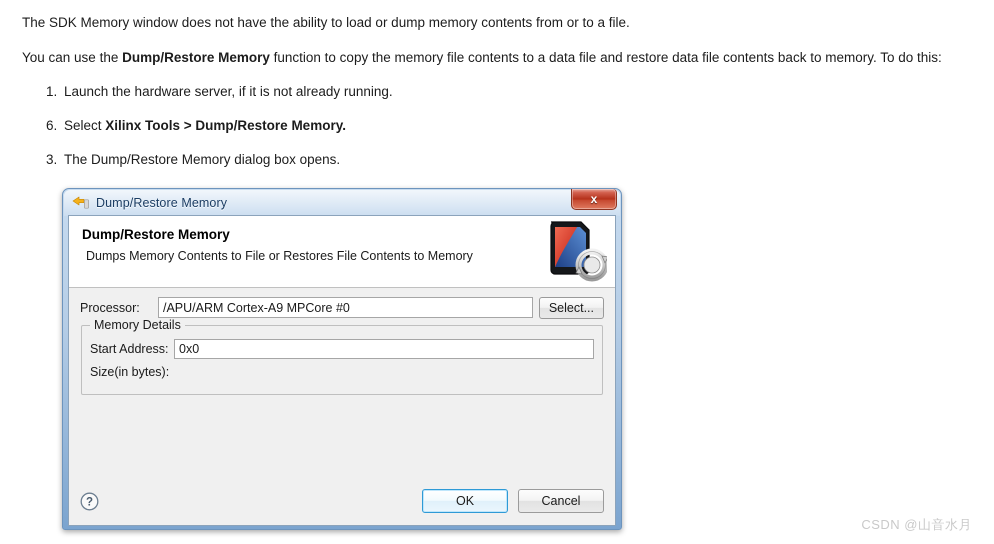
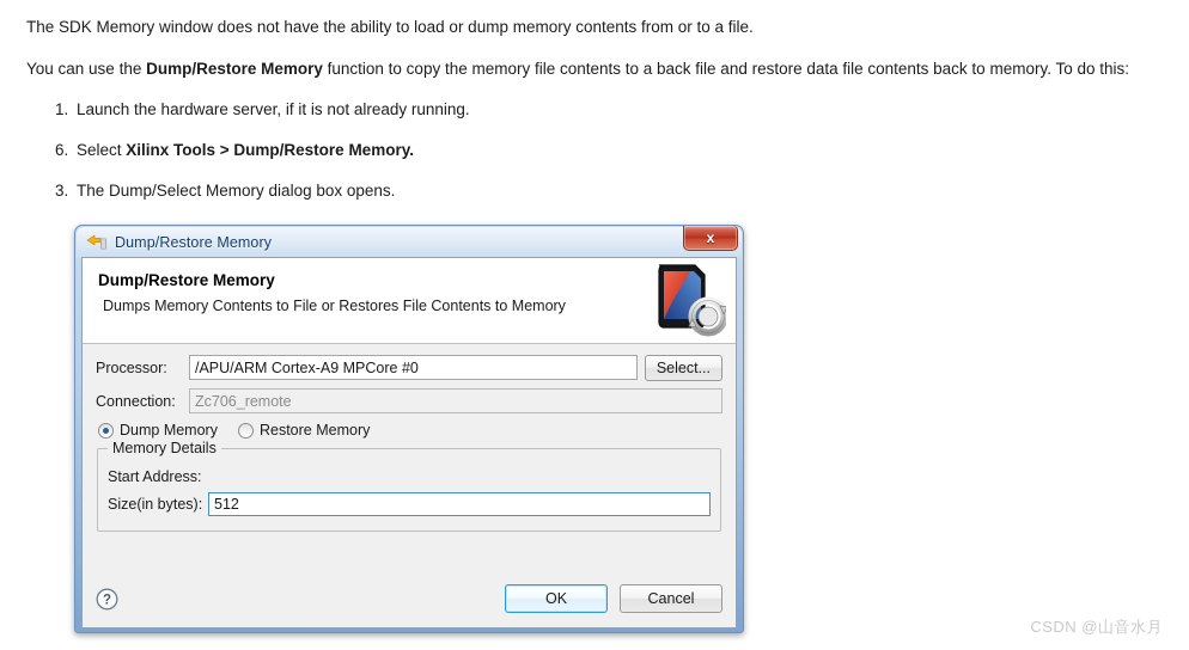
  The SDK Memory window does not have the ability to load or dump memory contents from or to a file.
- You can use the Dump/Restore Memory function to copy the memory file contents to a data file and restore data file contents back to memory. To do this:
+ You can use the Dump/Restore Memory function to copy the memory file contents to a back file and restore data file contents back to memory. To do this:
  1. Launch the hardware server, if it is not already running.
  6. Select Xilinx Tools > Dump/Restore Memory.
- 3. The Dump/Restore Memory dialog box opens.
+ 3. The Dump/Select Memory dialog box opens.
  Dump/Restore Memory
  x
  Dump/Restore Memory
  Dumps Memory Contents to File or Restores File Contents to Memory
  Processor:
  /APU/ARM Cortex-A9 MPCore #0
  Select...
+ Connection:
+ Zc706_remote
+ Dump Memory
+ Restore Memory
  Memory Details
  Start Address:
- 0x0
  Size(in bytes):
+ 512
  ?
  OK
  Cancel
  CSDN @山音水月
